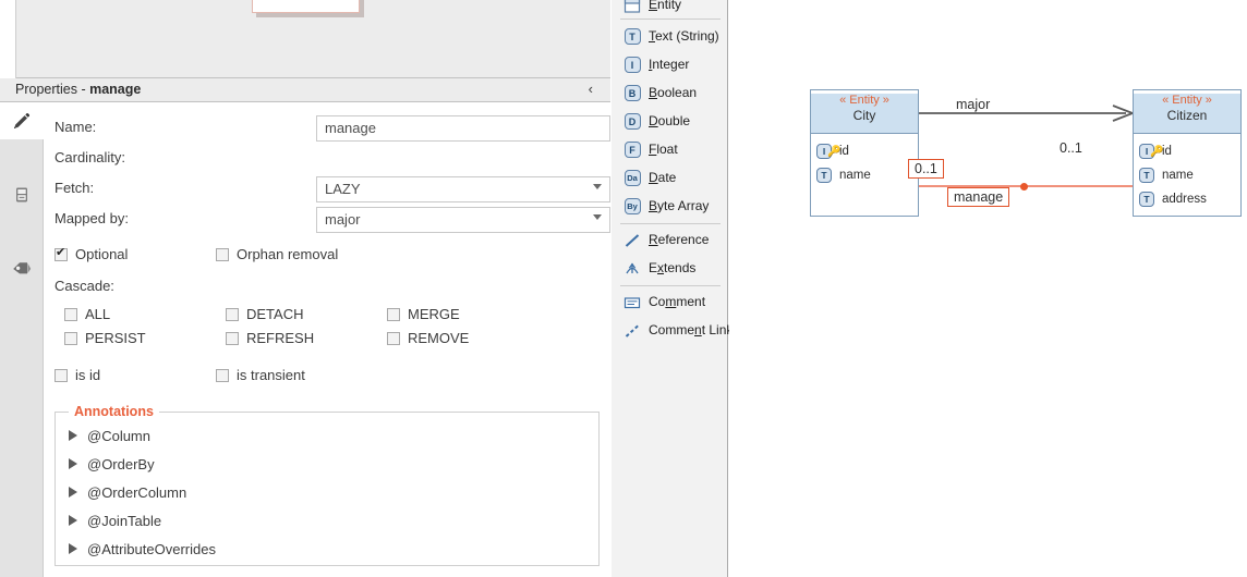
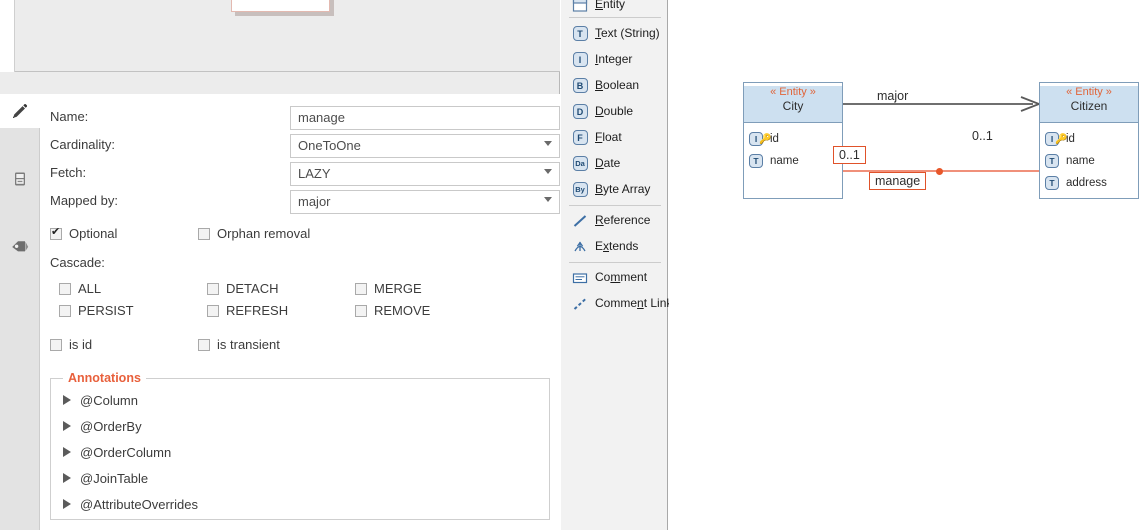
- Properties - manage
- ‹
  Name:
  manage
  Cardinality:
+ OneToOne
  Fetch:
  LAZY
  Mapped by:
  major
  Optional
  Orphan removal
  Cascade:
  ALL
  DETACH
  MERGE
  PERSIST
  REFRESH
  REMOVE
  is id
  is transient
  Annotations
  @Column
  @OrderBy
  @OrderColumn
  @JoinTable
  @AttributeOverrides
  Entity
  T
  Text (String)
  I
  Integer
  B
  Boolean
  D
  Double
  F
  Float
  Da
  Date
  By
  Byte Array
  Reference
  Extends
  Comment
  Comment Lin
  « Entity »
  City
  I
  🔑
  id
  T
  name
  « Entity »
  Citizen
  I
  🔑
  id
  T
  name
  T
  address
  major
  0..1
  0..1
  manage
